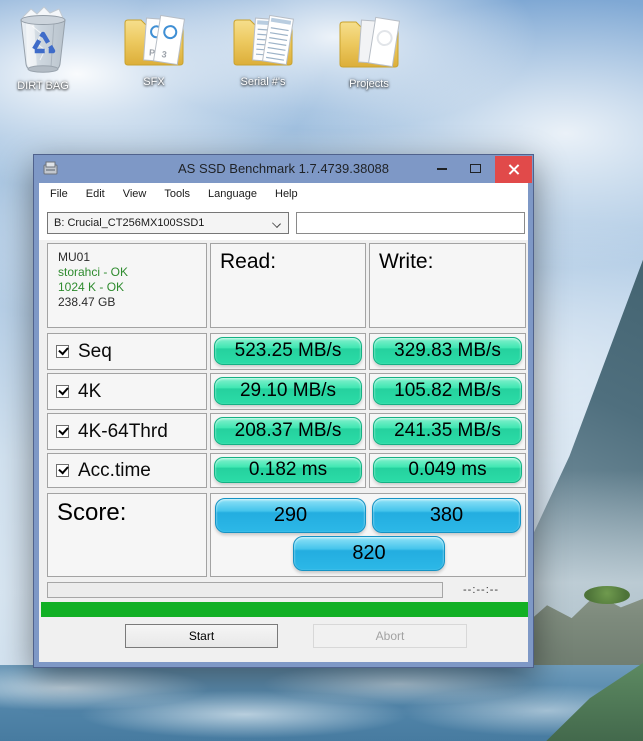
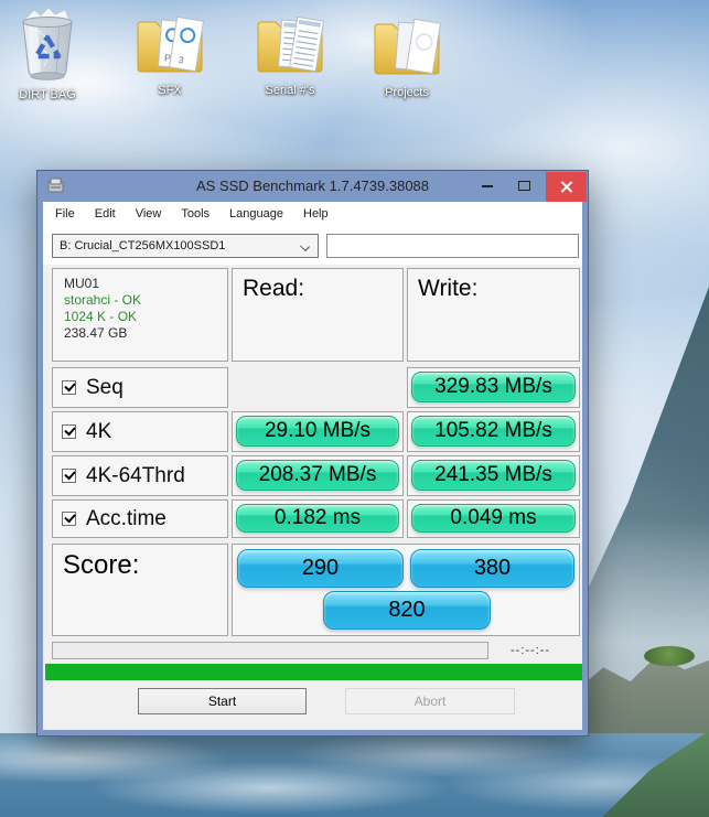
  DIRT BAG
  SFX
  Serial #'s
  Projects
  AS SSD Benchmark 1.7.4739.38088
  File
  Edit
  View
  Tools
  Language
  Help
  B: Crucial_CT256MX100SSD1
  MU01
  storahci - OK
  1024 K - OK
  238.47 GB
  Read:
  Write:
  Seq
- 523.25 MB/s
  329.83 MB/s
  4K
  29.10 MB/s
  105.82 MB/s
  4K-64Thrd
  208.37 MB/s
  241.35 MB/s
  Acc.time
  0.182 ms
  0.049 ms
  Score:
  290
  380
  820
  --:--:--
  Start
  Abort
